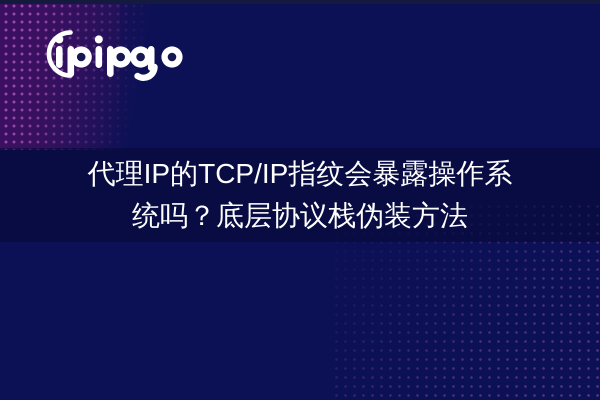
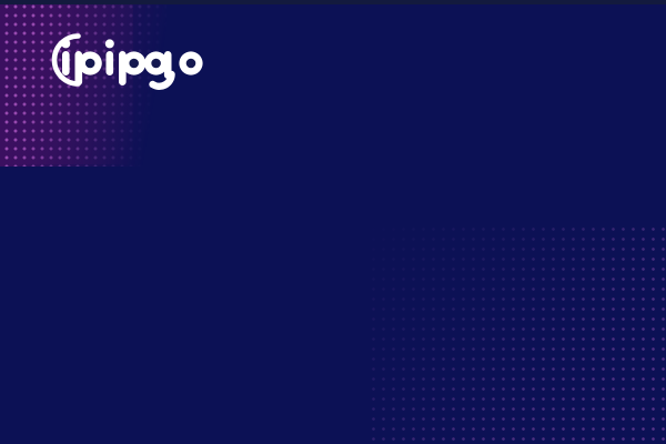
- 代理IP的TCP/IP指纹会暴露操作系
- 统吗？底层协议栈伪装方法
